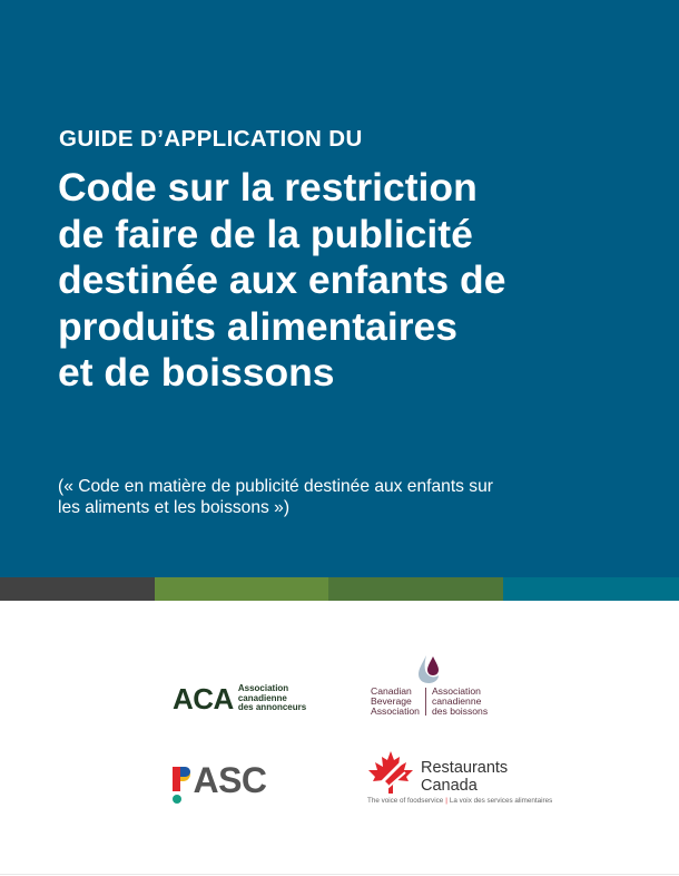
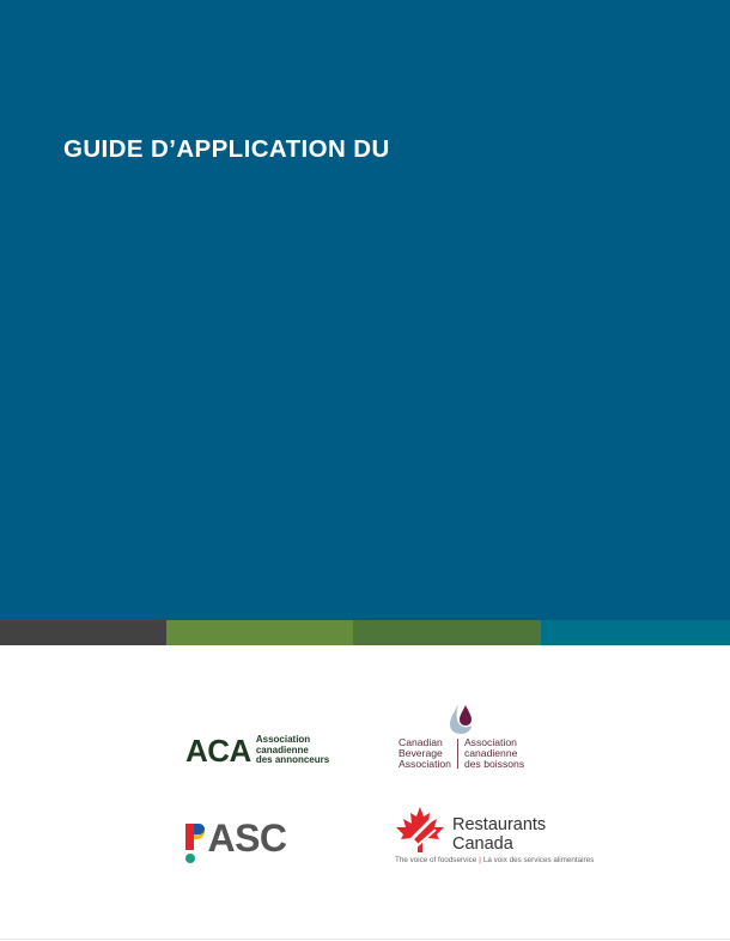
  GUIDE D’APPLICATION DU
- Code sur la restriction
- de faire de la publicité
- destinée aux enfants de
- produits alimentaires
- et de boissons
- (« Code en matière de publicité destinée aux enfants sur
- les aliments et les boissons »)
  ACA
  Association
  canadienne
  des annonceurs
  Canadian
  Beverage
  Association
  Association
  canadienne
  des boissons
  ASC
  Restaurants
  Canada
